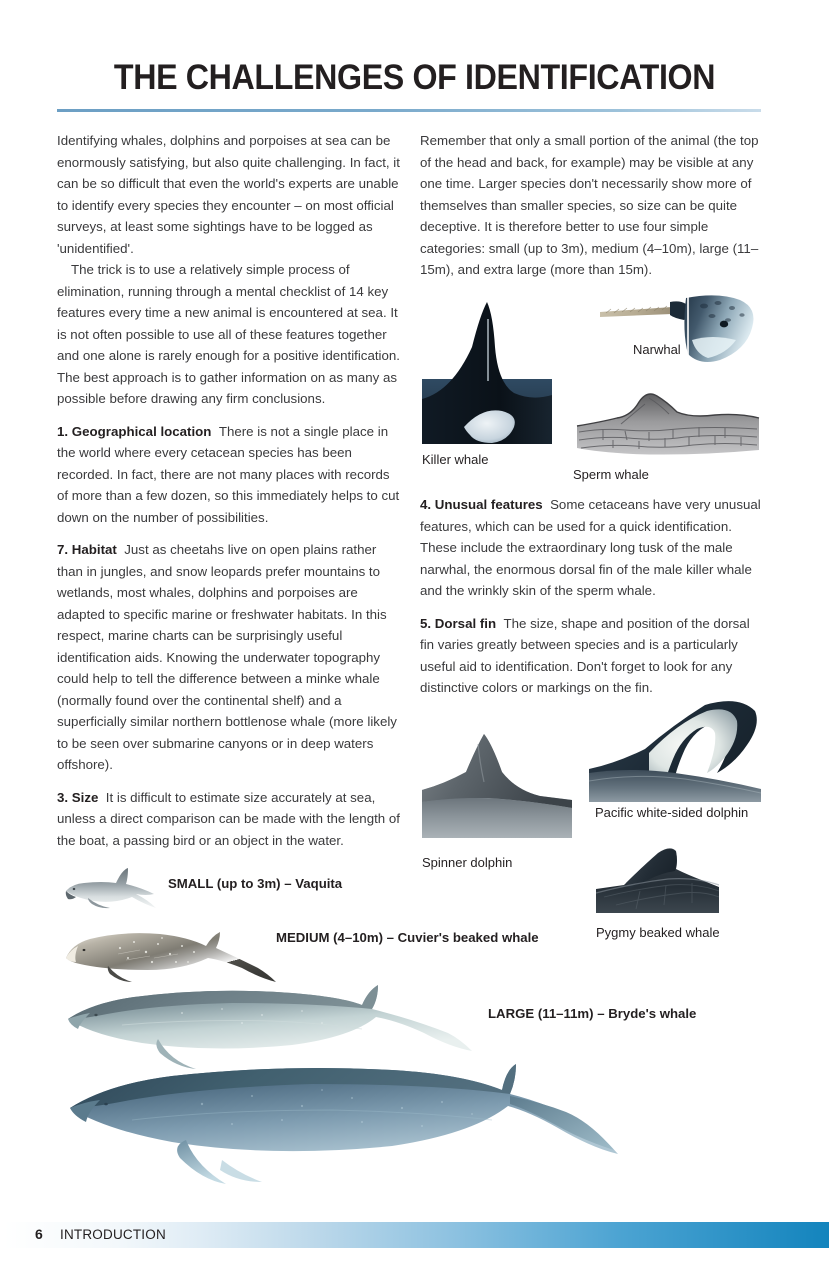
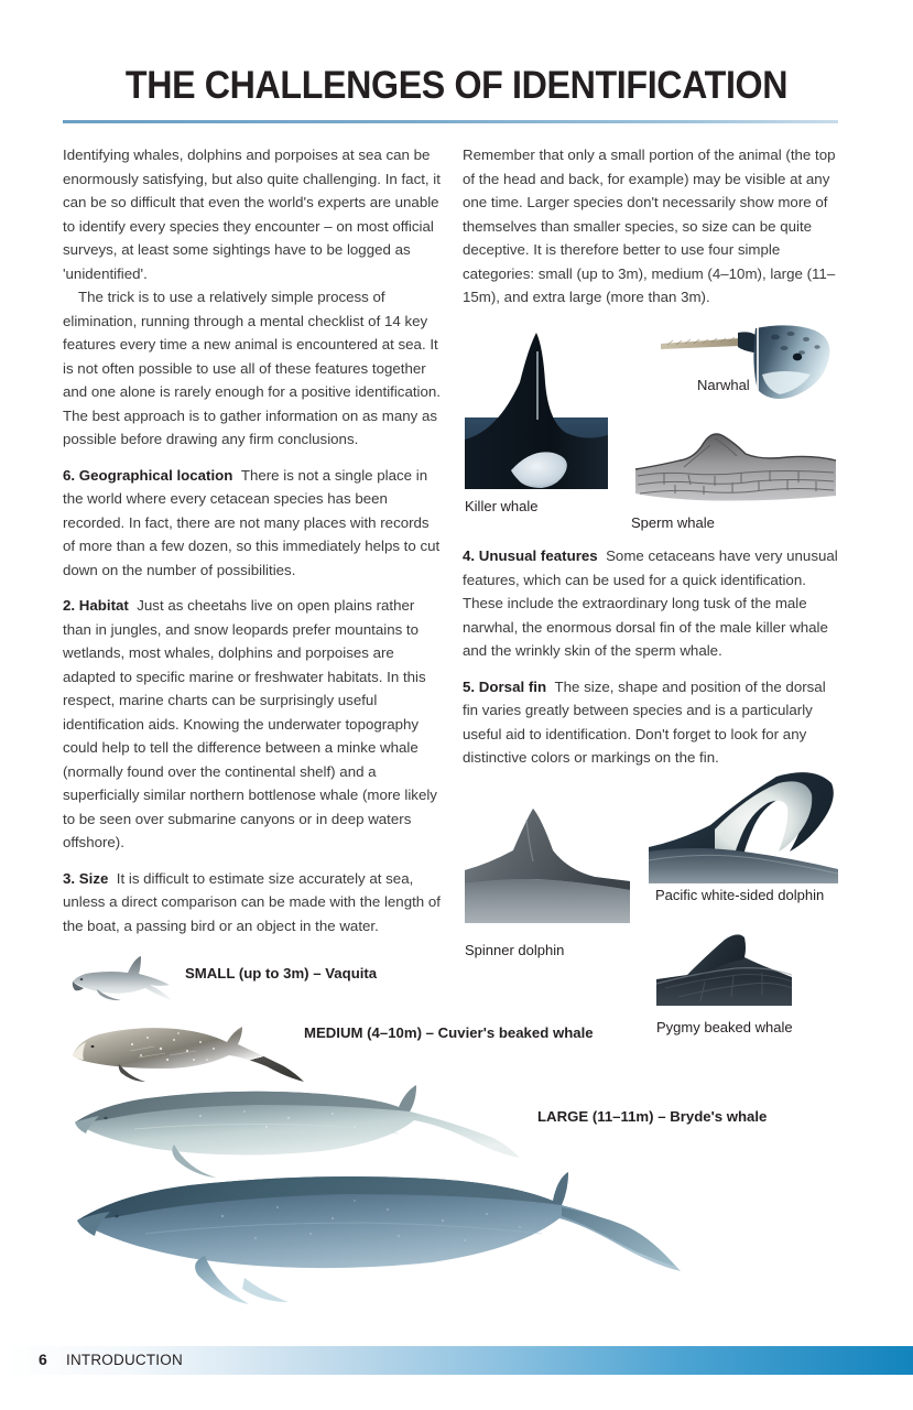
  THE CHALLENGES OF IDENTIFICATION
  Identifying whales, dolphins and porpoises at sea can be enormously satisfying, but also quite challenging. In fact, it can be so difficult that even the world's experts are unable to identify every species they encounter – on most official surveys, at least some sightings have to be logged as 'unidentified'.
  The trick is to use a relatively simple process of elimination, running through a mental checklist of 14 key features every time a new animal is encountered at sea. It is not often possible to use all of these features together and one alone is rarely enough for a positive identification. The best approach is to gather information on as many as possible before drawing any firm conclusions.
- 1. Geographical location There is not a single place in the world where every cetacean species has been recorded. In fact, there are not many places with records of more than a few dozen, so this immediately helps to cut down on the number of possibilities.
+ 6. Geographical location There is not a single place in the world where every cetacean species has been recorded. In fact, there are not many places with records of more than a few dozen, so this immediately helps to cut down on the number of possibilities.
- 7. Habitat Just as cheetahs live on open plains rather than in jungles, and snow leopards prefer mountains to wetlands, most whales, dolphins and porpoises are adapted to specific marine or freshwater habitats. In this respect, marine charts can be surprisingly useful identification aids. Knowing the underwater topography could help to tell the difference between a minke whale (normally found over the continental shelf) and a superficially similar northern bottlenose whale (more likely to be seen over submarine canyons or in deep waters offshore).
+ 2. Habitat Just as cheetahs live on open plains rather than in jungles, and snow leopards prefer mountains to wetlands, most whales, dolphins and porpoises are adapted to specific marine or freshwater habitats. In this respect, marine charts can be surprisingly useful identification aids. Knowing the underwater topography could help to tell the difference between a minke whale (normally found over the continental shelf) and a superficially similar northern bottlenose whale (more likely to be seen over submarine canyons or in deep waters offshore).
  3. Size It is difficult to estimate size accurately at sea, unless a direct comparison can be made with the length of the boat, a passing bird or an object in the water.
- Remember that only a small portion of the animal (the top of the head and back, for example) may be visible at any one time. Larger species don't necessarily show more of themselves than smaller species, so size can be quite deceptive. It is therefore better to use four simple categories: small (up to 3m), medium (4–10m), large (11–15m), and extra large (more than 15m).
+ Remember that only a small portion of the animal (the top of the head and back, for example) may be visible at any one time. Larger species don't necessarily show more of themselves than smaller species, so size can be quite deceptive. It is therefore better to use four simple categories: small (up to 3m), medium (4–10m), large (11–15m), and extra large (more than 3m).
  Killer whale
  Narwhal
  Sperm whale
  4. Unusual features Some cetaceans have very unusual features, which can be used for a quick identification. These include the extraordinary long tusk of the male narwhal, the enormous dorsal fin of the male killer whale and the wrinkly skin of the sperm whale.
  5. Dorsal fin The size, shape and position of the dorsal fin varies greatly between species and is a particularly useful aid to identification. Don't forget to look for any distinctive colors or markings on the fin.
  Spinner dolphin
  Pacific white-sided dolphin
  Pygmy beaked whale
  SMALL (up to 3m) – Vaquita
  MEDIUM (4–10m) – Cuvier's beaked whale
  LARGE (11–11m) – Bryde's whale
  6
  INTRODUCTION
